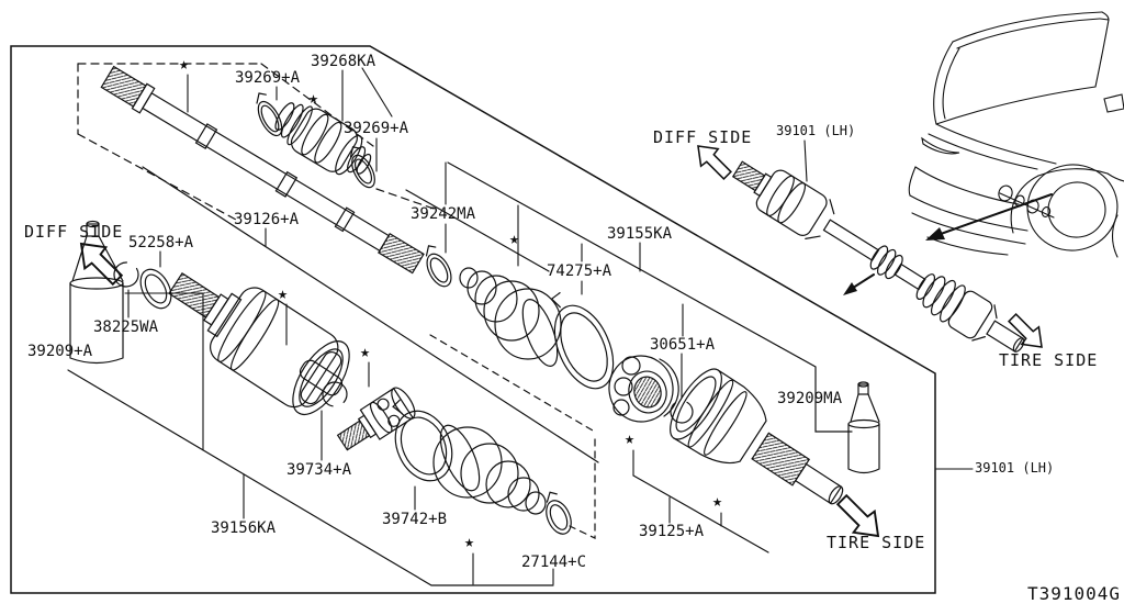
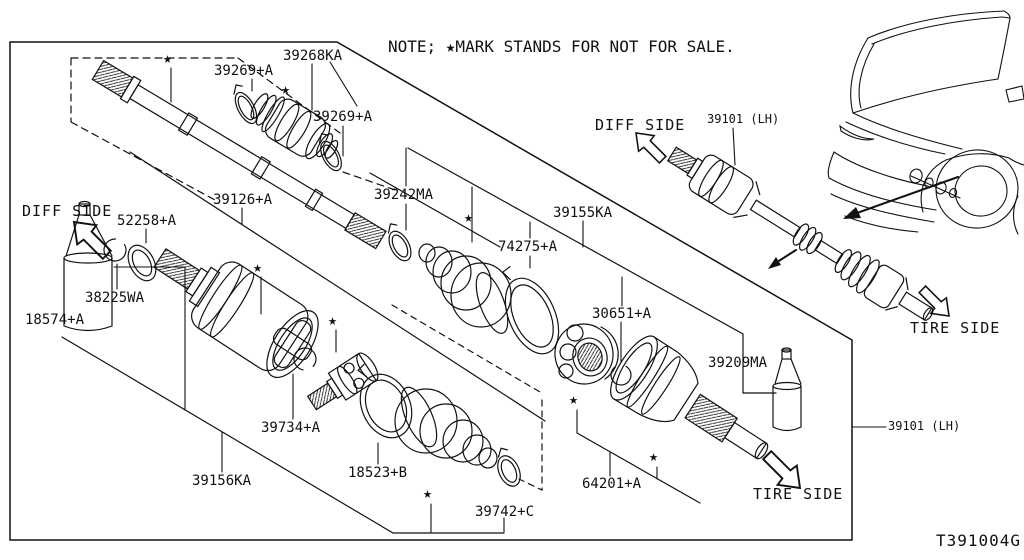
+ NOTE; ★MARK STANDS FOR NOT FOR SALE.
  39269+A
  39268KA
  39269+A
  39242MA
  39126+A
  39155KA
  74275+A
  52258+A
  38225WA
- 39209+A
+ 18574+A
  30651+A
  39209MA
  39734+A
  39156KA
- 39742+B
+ 18523+B
- 27144+C
+ 39742+C
- 39125+A
+ 64201+A
  39101 (LH)
  39101 (LH)
  DIFF SIDE
  DIFF SIDE
  TIRE SIDE
  TIRE SIDE
  T391004G
  ★
  ★
  ★
  ★
  ★
  ★
  ★
  ★
